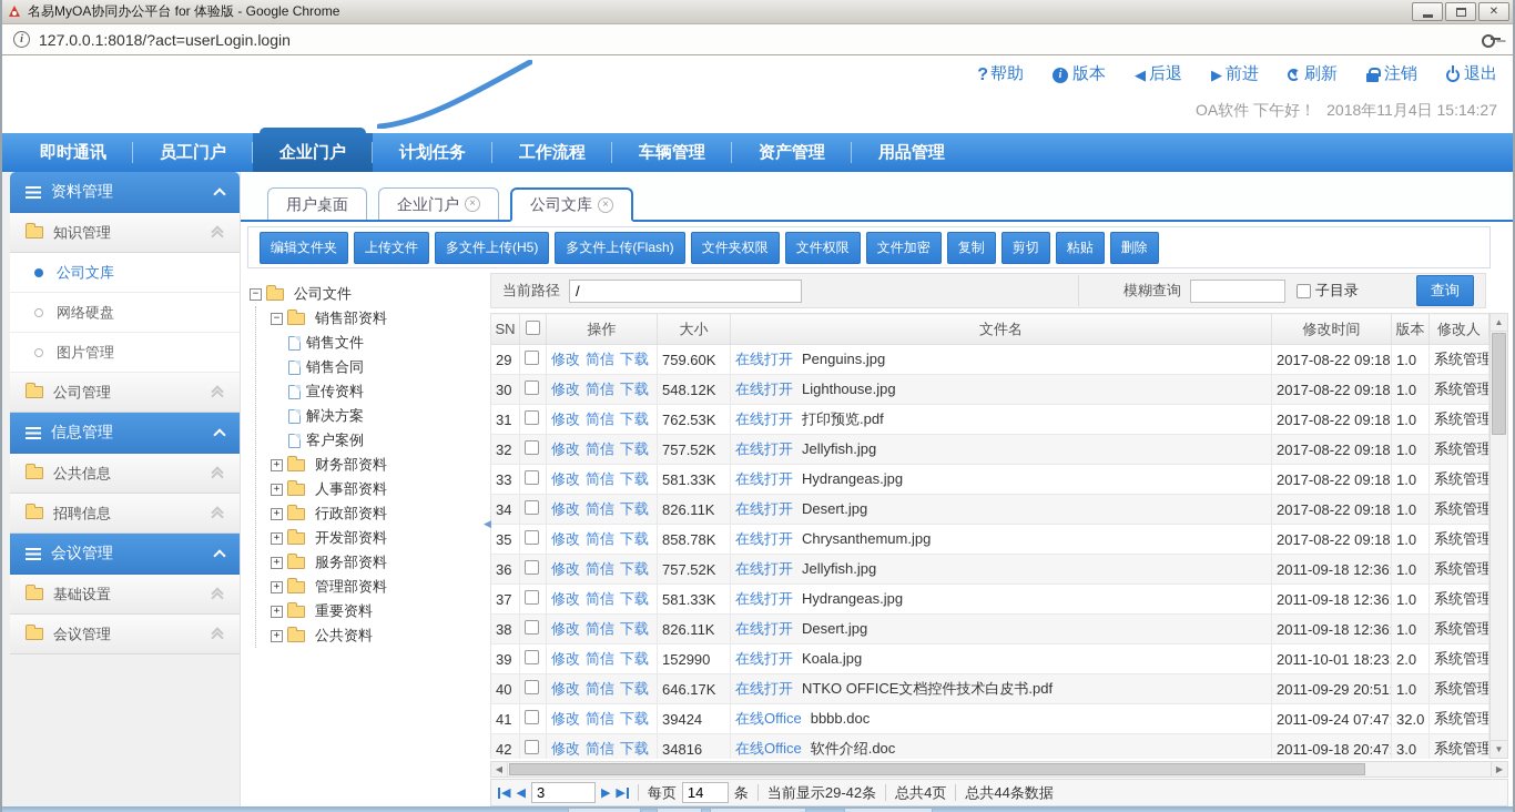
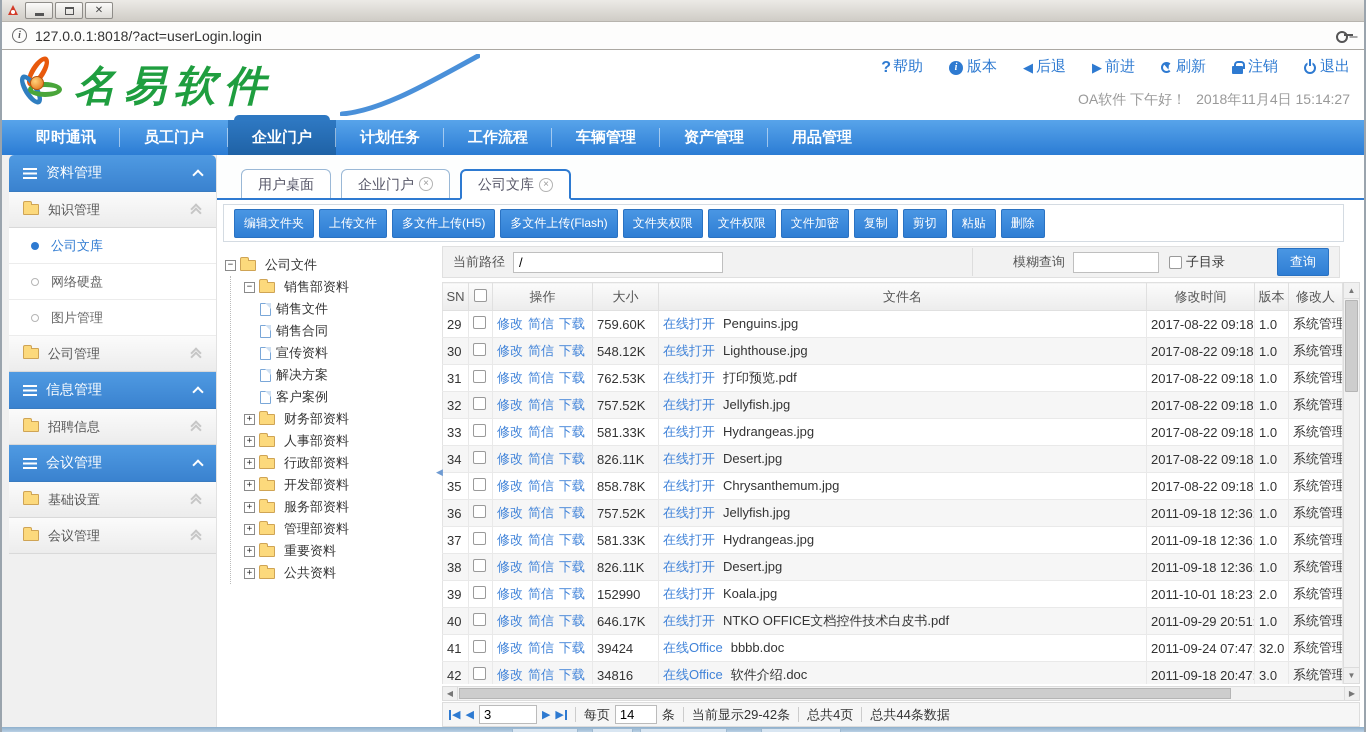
- 名易MyOA协同办公平台 for 体验版 - Google Chrome
  ✕
  i
  127.0.0.1:8018/?act=userLogin.login
+ 名易软件
  ?
  帮助
  i
  版本
  ◀
  后退
  ▶
  前进
  刷新
  注销
  退出
  OA软件 下午好！ 2018年11月4日 15:14:27
  即时通讯
  员工门户
  企业门户
  计划任务
  工作流程
  车辆管理
  资产管理
  用品管理
  资料管理
  知识管理
  公司文库
  网络硬盘
  图片管理
  公司管理
  信息管理
- 公共信息
  招聘信息
  会议管理
  基础设置
  会议管理
  用户桌面
  企业门户
  ×
  公司文库
  ×
  编辑文件夹
  上传文件
  多文件上传(H5)
  多文件上传(Flash)
  文件夹权限
  文件权限
  文件加密
  复制
  剪切
  粘贴
  删除
  −
  公司文件
  −
  销售部资料
  销售文件
  销售合同
  宣传资料
  解决方案
  客户案例
  +
  财务部资料
  +
  人事部资料
  +
  行政部资料
  +
  开发部资料
  +
  服务部资料
  +
  管理部资料
  +
  重要资料
  +
  公共资料
  ◀
  当前路径
  /
  模糊查询
  子目录
  查询
  SN		操作	大小	文件名	修改时间	版本	修改人
  29		修改 简信 下载	759.60K	在线打开 Penguins.jpg	2017-08-22 09:18	1.0	系统管理
  30		修改 简信 下载	548.12K	在线打开 Lighthouse.jpg	2017-08-22 09:18	1.0	系统管理
  31		修改 简信 下载	762.53K	在线打开 打印预览.pdf	2017-08-22 09:18	1.0	系统管理
  32		修改 简信 下载	757.52K	在线打开 Jellyfish.jpg	2017-08-22 09:18	1.0	系统管理
  33		修改 简信 下载	581.33K	在线打开 Hydrangeas.jpg	2017-08-22 09:18	1.0	系统管理
  34		修改 简信 下载	826.11K	在线打开 Desert.jpg	2017-08-22 09:18	1.0	系统管理
  35		修改 简信 下载	858.78K	在线打开 Chrysanthemum.jpg	2017-08-22 09:18	1.0	系统管理
  36		修改 简信 下载	757.52K	在线打开 Jellyfish.jpg	2011-09-18 12:36	1.0	系统管理
  37		修改 简信 下载	581.33K	在线打开 Hydrangeas.jpg	2011-09-18 12:36:	1.0	系统管理
  38		修改 简信 下载	826.11K	在线打开 Desert.jpg	2011-09-18 12:36	1.0	系统管理
  39		修改 简信 下载	152990	在线打开 Koala.jpg	2011-10-01 18:23:	2.0	系统管理
  40		修改 简信 下载	646.17K	在线打开 NTKO OFFICE文档控件技术白皮书.pdf	2011-09-29 20:51	1.0	系统管理
  41		修改 简信 下载	39424	在线Office bbbb.doc	2011-09-24 07:47:	32.0	系统管理
  42		修改 简信 下载	34816	在线Office 软件介绍.doc	2011-09-18 20:47	3.0	系统管理
  ▲
  ▼
  ◀
  ▶
  ◀
  ◀
  3
  ▶
  ▶
  每页
  14
  条
  当前显示29-42条
  总共4页
  总共44条数据
